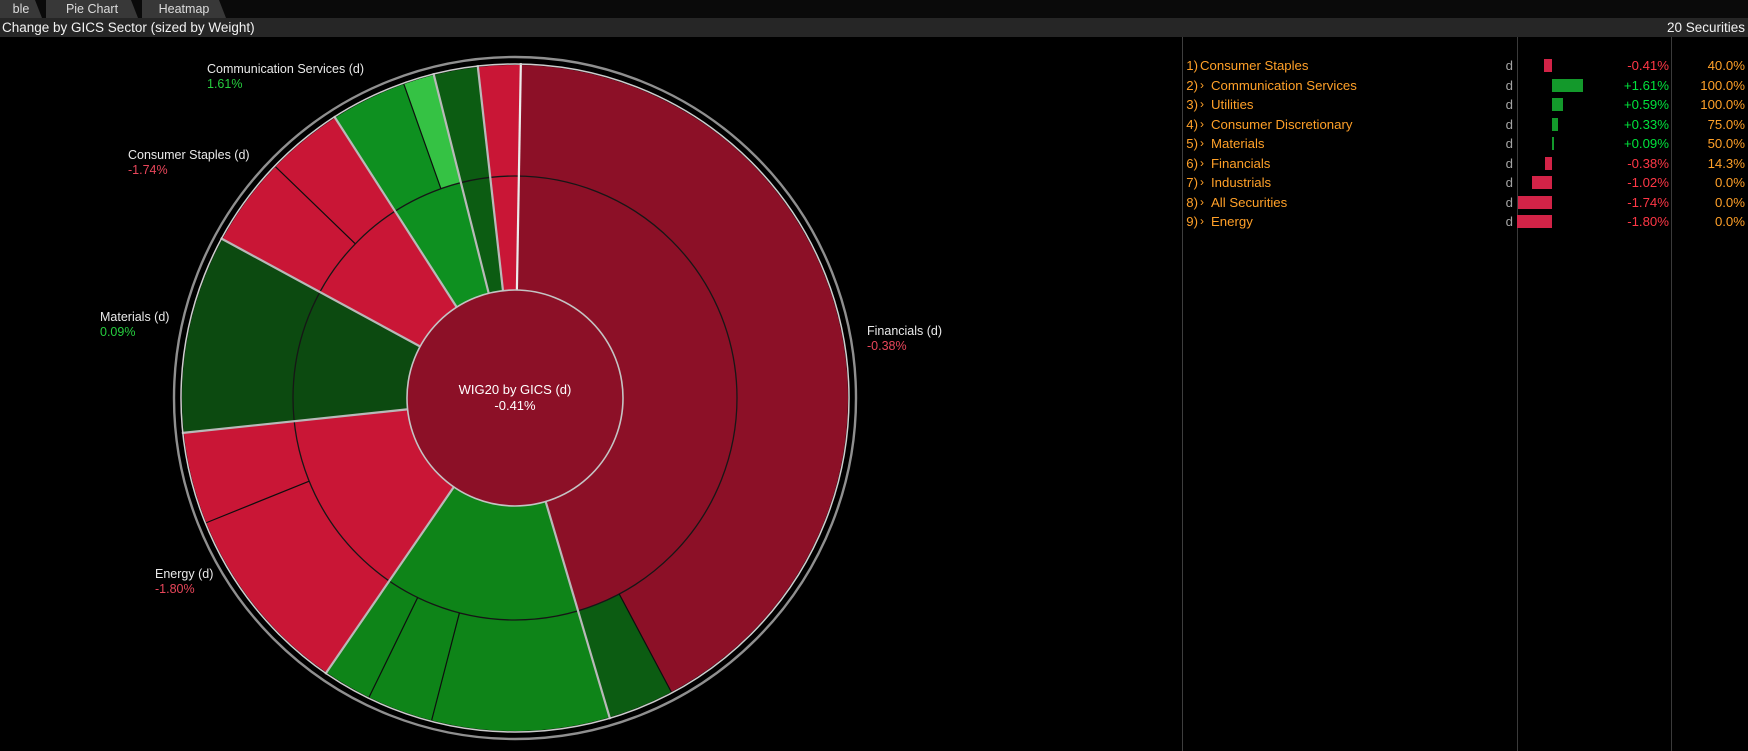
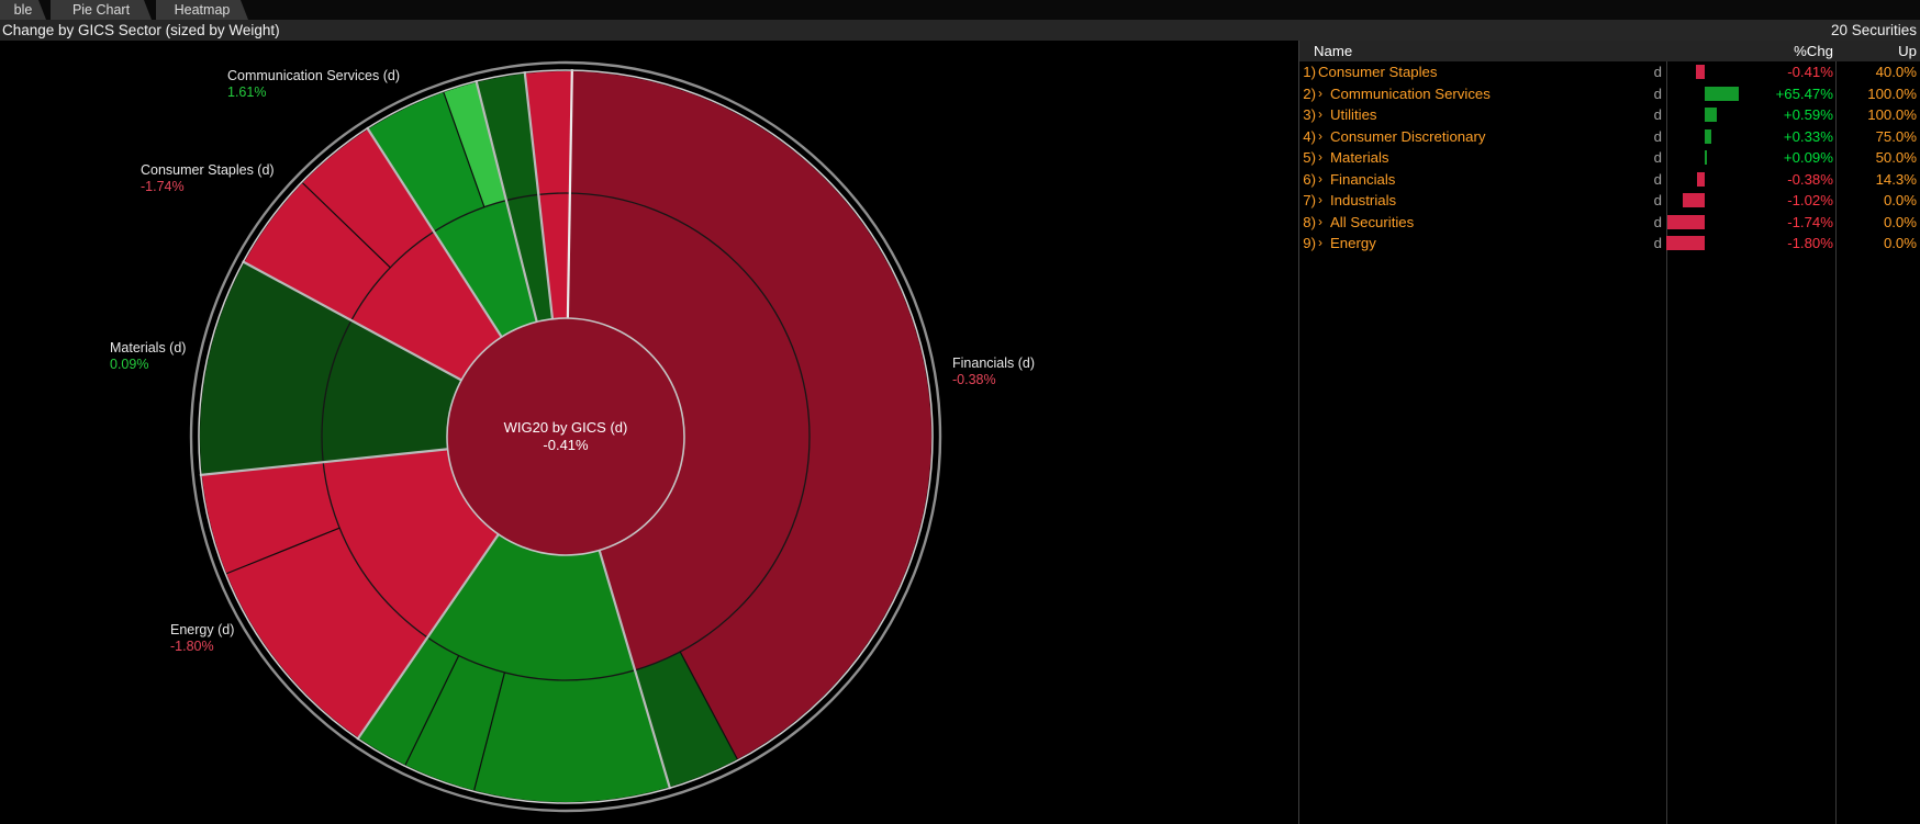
  ble
  Pie Chart
  Heatmap
  Change by GICS Sector (sized by Weight)
  20 Securities
  Financials (d)
  -0.38%
  Energy (d)
  -1.80%
  Materials (d)
  0.09%
  Consumer Staples (d)
  -1.74%
  Communication Services (d)
  1.61%
  WIG20 by GICS (d)
  -0.41%
+ Name
+ %Chg
+ Up
  1)
  Consumer Staples
  d
  -0.41%
  40.0%
  2)
  ›
  Communication Services
  d
- +1.61%
+ +65.47%
  100.0%
  3)
  ›
  Utilities
  d
  +0.59%
  100.0%
  4)
  ›
  Consumer Discretionary
  d
  +0.33%
  75.0%
  5)
  ›
  Materials
  d
  +0.09%
  50.0%
  6)
  ›
  Financials
  d
  -0.38%
  14.3%
  7)
  ›
  Industrials
  d
  -1.02%
  0.0%
  8)
  ›
  All Securities
  d
  -1.74%
  0.0%
  9)
  ›
  Energy
  d
  -1.80%
  0.0%
